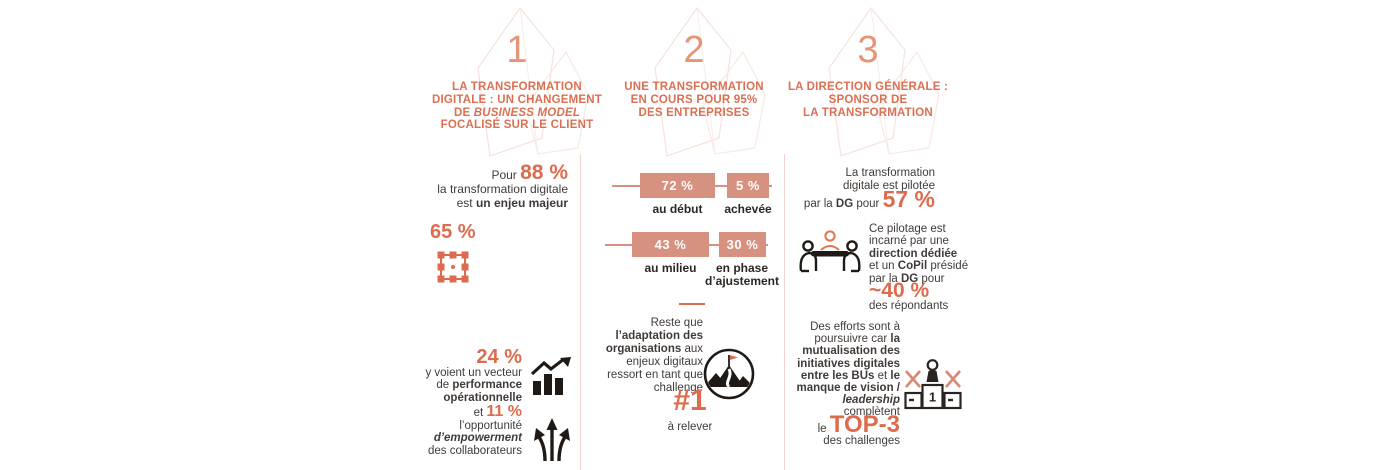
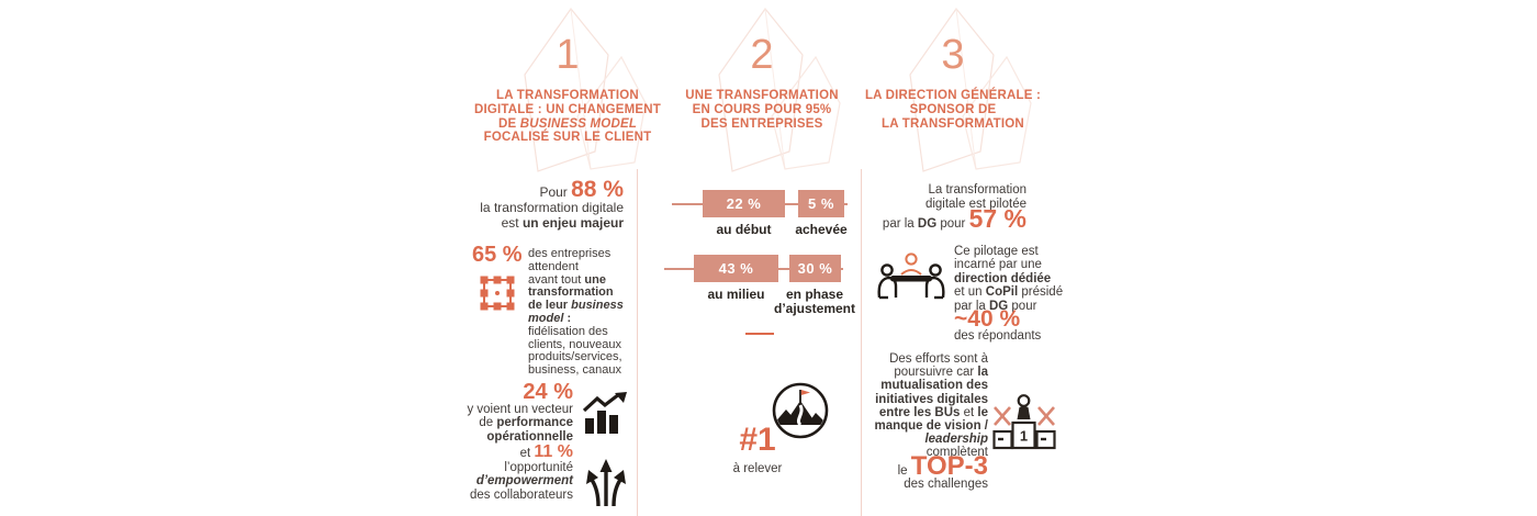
  1
  LA TRANSFORMATION
  DIGITALE : UN CHANGEMENT
  DE BUSINESS MODEL
  FOCALISÉ SUR LE CLIENT
  Pour 88 %
  la transformation digitale
  est un enjeu majeur
  65 %
+ des entreprises
+ attendent
+ avant tout une
+ transformation
+ de leur business
+ model :
+ fidélisation des
+ clients, nouveaux
+ produits/services,
+ business, canaux
  24 %
  y voient un vecteur
  de performance
  opérationnelle
  et 11 %
  l’opportunité
  d’empowerment
  des collaborateurs
  2
  UNE TRANSFORMATION
  EN COURS POUR 95%
  DES ENTREPRISES
- 72 %
+ 22 %
  5 %
  au début
  achevée
  43 %
  30 %
  au milieu
  en phase
  d’ajustement
- Reste que
- l’adaptation des
- organisations aux
- enjeux digitaux
- ressort en tant que
- challenge
  #1
  à relever
  3
  LA DIRECTION GÉNÉRALE :
  SPONSOR DE
  LA TRANSFORMATION
  La transformation
  digitale est pilotée
  par la DG pour 57 %
  Ce pilotage est
  incarné par une
  direction dédiée
  et un CoPil présidé
  par la DG pour
  ~40 %
  des répondants
  Des efforts sont à
  poursuivre car la
  mutualisation des
  initiatives digitales
  entre les BUs et le
  manque de vision /
  leadership
  complètent
  le TOP-3
  des challenges
  1
